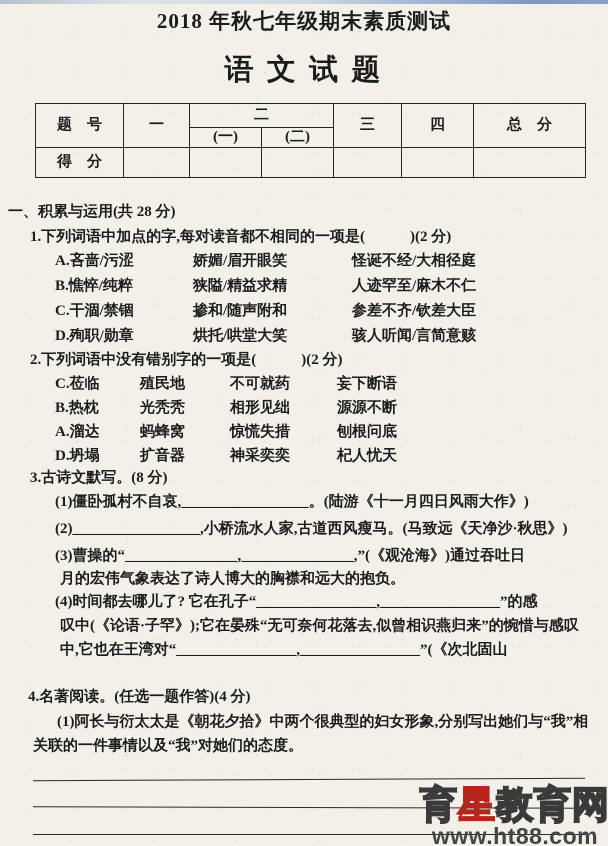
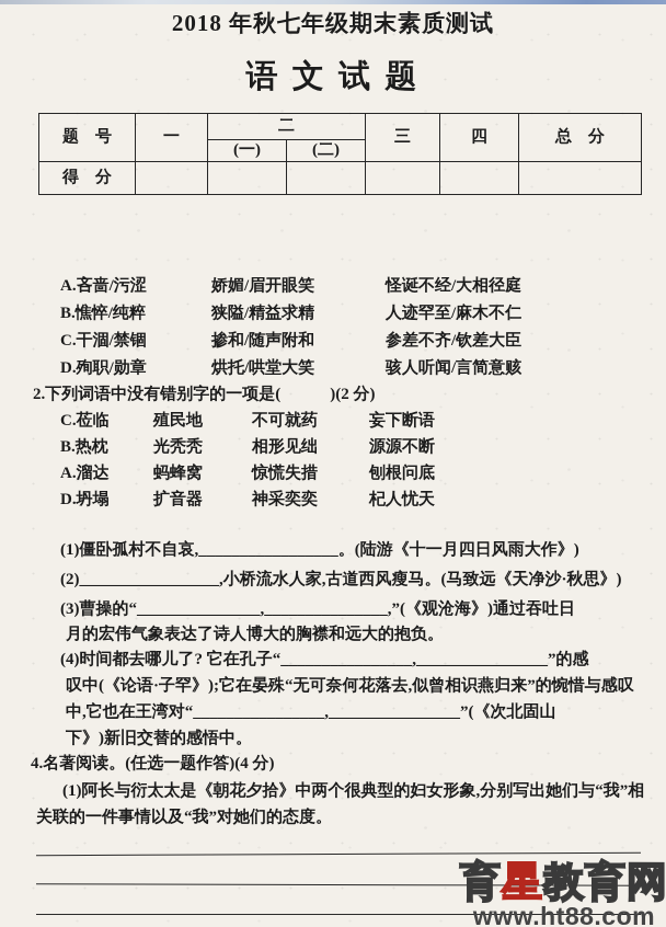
  2018 年秋七年级期末素质测试
  语 文 试 题
  题 号	一	二	三	四	总 分
  (一)	(二)
  得 分
- 一、积累与运用(共 28 分)
- 1.下列词语中加点的字,每对读音都不相同的一项是( )(2 分)
  A.吝啬/污涩
  娇媚/眉开眼笑
  怪诞不经/大相径庭
  B.憔悴/纯粹
  狭隘/精益求精
  人迹罕至/麻木不仁
  C.干涸/禁锢
  掺和/随声附和
  参差不齐/钦差大臣
  D.殉职/勋章
  烘托/哄堂大笑
  骇人听闻/言简意赅
  2.下列词语中没有错别字的一项是( )(2 分)
  C.莅临
  殖民地
  不可就药
  妄下断语
  B.热枕
  光秃秃
  相形见绌
  源源不断
  A.溜达
  蚂蜂窝
  惊慌失措
  刨根问底
  D.坍塌
  扩音器
  神采奕奕
  杞人忧天
- 3.古诗文默写。(8 分)
  (1)僵卧孤村不自哀,_________________。(陆游《十一月四日风雨大作》)
  (2)_________________,小桥流水人家,古道西风瘦马。(马致远《天净沙·秋思》)
  (3)曹操的“_______________,_______________,”(《观沧海》)通过吞吐日
  月的宏伟气象表达了诗人博大的胸襟和远大的抱负。
  (4)时间都去哪儿了? 它在孔子“________________,________________”的感
  叹中(《论语·子罕》);它在晏殊“无可奈何花落去,似曾相识燕归来”的惋惜与感叹
  中,它也在王湾对“________________,________________”(《次北固山
+ 下》)新旧交替的感悟中。
  4.名著阅读。(任选一题作答)(4 分)
  (1)阿长与衍太太是《朝花夕拾》中两个很典型的妇女形象,分别写出她们与“我”相
  关联的一件事情以及“我”对她们的态度。
  育星教育网
  www.ht88.com
